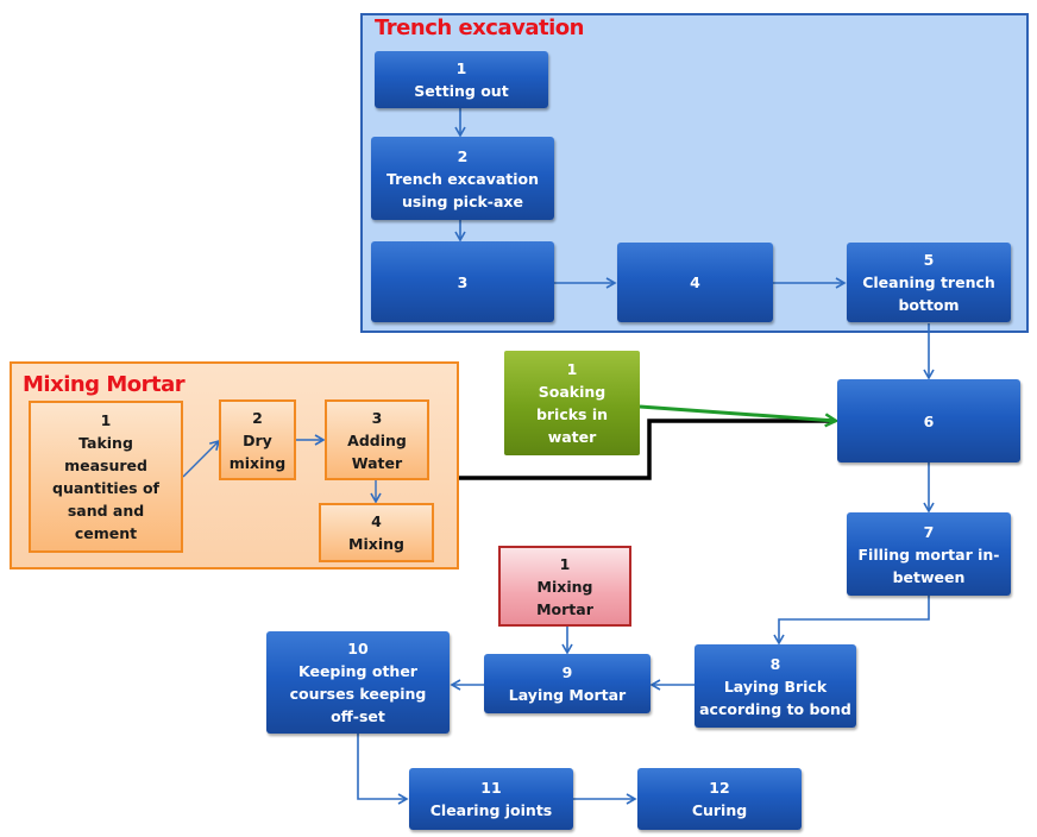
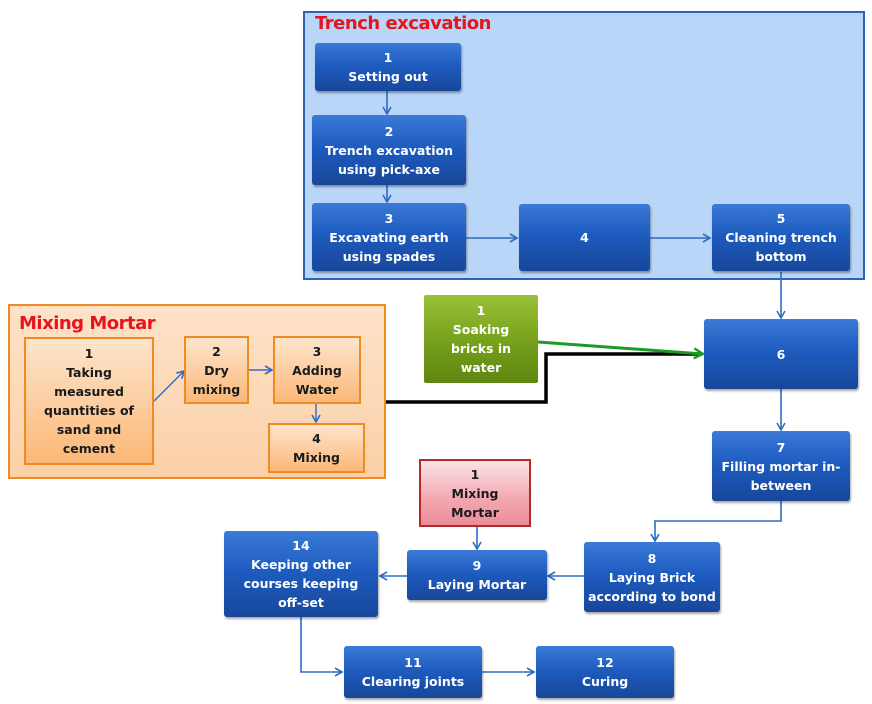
  Trench excavation
  Mixing Mortar
  1
  Setting out
  2
  Trench excavation
  using pick-axe
  3
+ Excavating earth
+ using spades
  4
  5
  Cleaning trench
  bottom
  1
  Taking
  measured
  quantities of
  sand and
  cement
  2
  Dry
  mixing
  3
  Adding
  Water
  4
  Mixing
  1
  Soaking
  bricks in
  water
  1
  Mixing
  Mortar
  6
  7
  Filling mortar in-
  between
  8
  Laying Brick
  according to bond
  9
  Laying Mortar
- 10
+ 14
  Keeping other
  courses keeping
  off-set
  11
  Clearing joints
  12
  Curing
